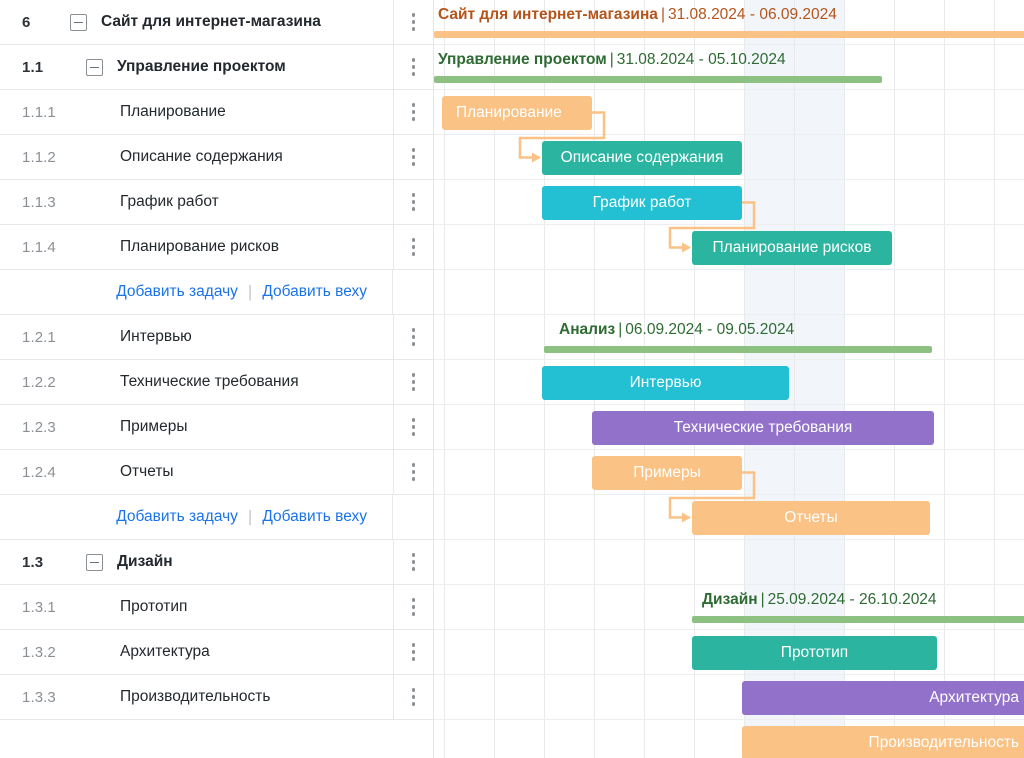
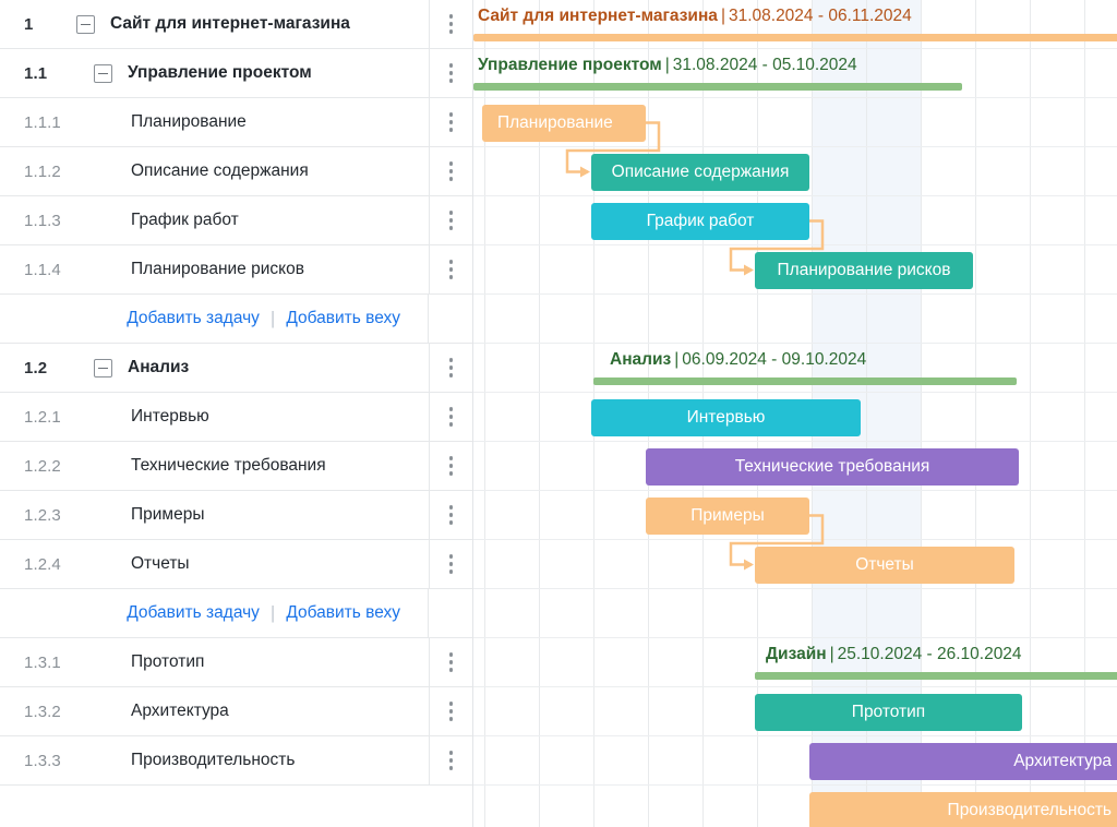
- 6
+ 1
  Сайт для интернет-магазина
  1.1
  Управление проектом
  1.1.1
  Планирование
  1.1.2
  Описание содержания
  1.1.3
  График работ
  1.1.4
  Планирование рисков
  Добавить задачу
  |
  Добавить веху
+ 1.2
+ Анализ
  1.2.1
  Интервью
  1.2.2
  Технические требования
  1.2.3
  Примеры
  1.2.4
  Отчеты
  Добавить задачу
  |
  Добавить веху
- 1.3
- Дизайн
  1.3.1
  Прототип
  1.3.2
  Архитектура
  1.3.3
  Производительность
- Сайт для интернет-магазина | 31.08.2024 - 06.09.2024
+ Сайт для интернет-магазина | 31.08.2024 - 06.11.2024
  Управление проектом | 31.08.2024 - 05.10.2024
- Анализ | 06.09.2024 - 09.05.2024
+ Анализ | 06.09.2024 - 09.10.2024
- Дизайн | 25.09.2024 - 26.10.2024
+ Дизайн | 25.10.2024 - 26.10.2024
  Планирование
  Описание содержания
  График работ
  Планирование рисков
  Интервью
  Технические требования
  Примеры
  Отчеты
  Прототип
  Архитектура
  Производительность
